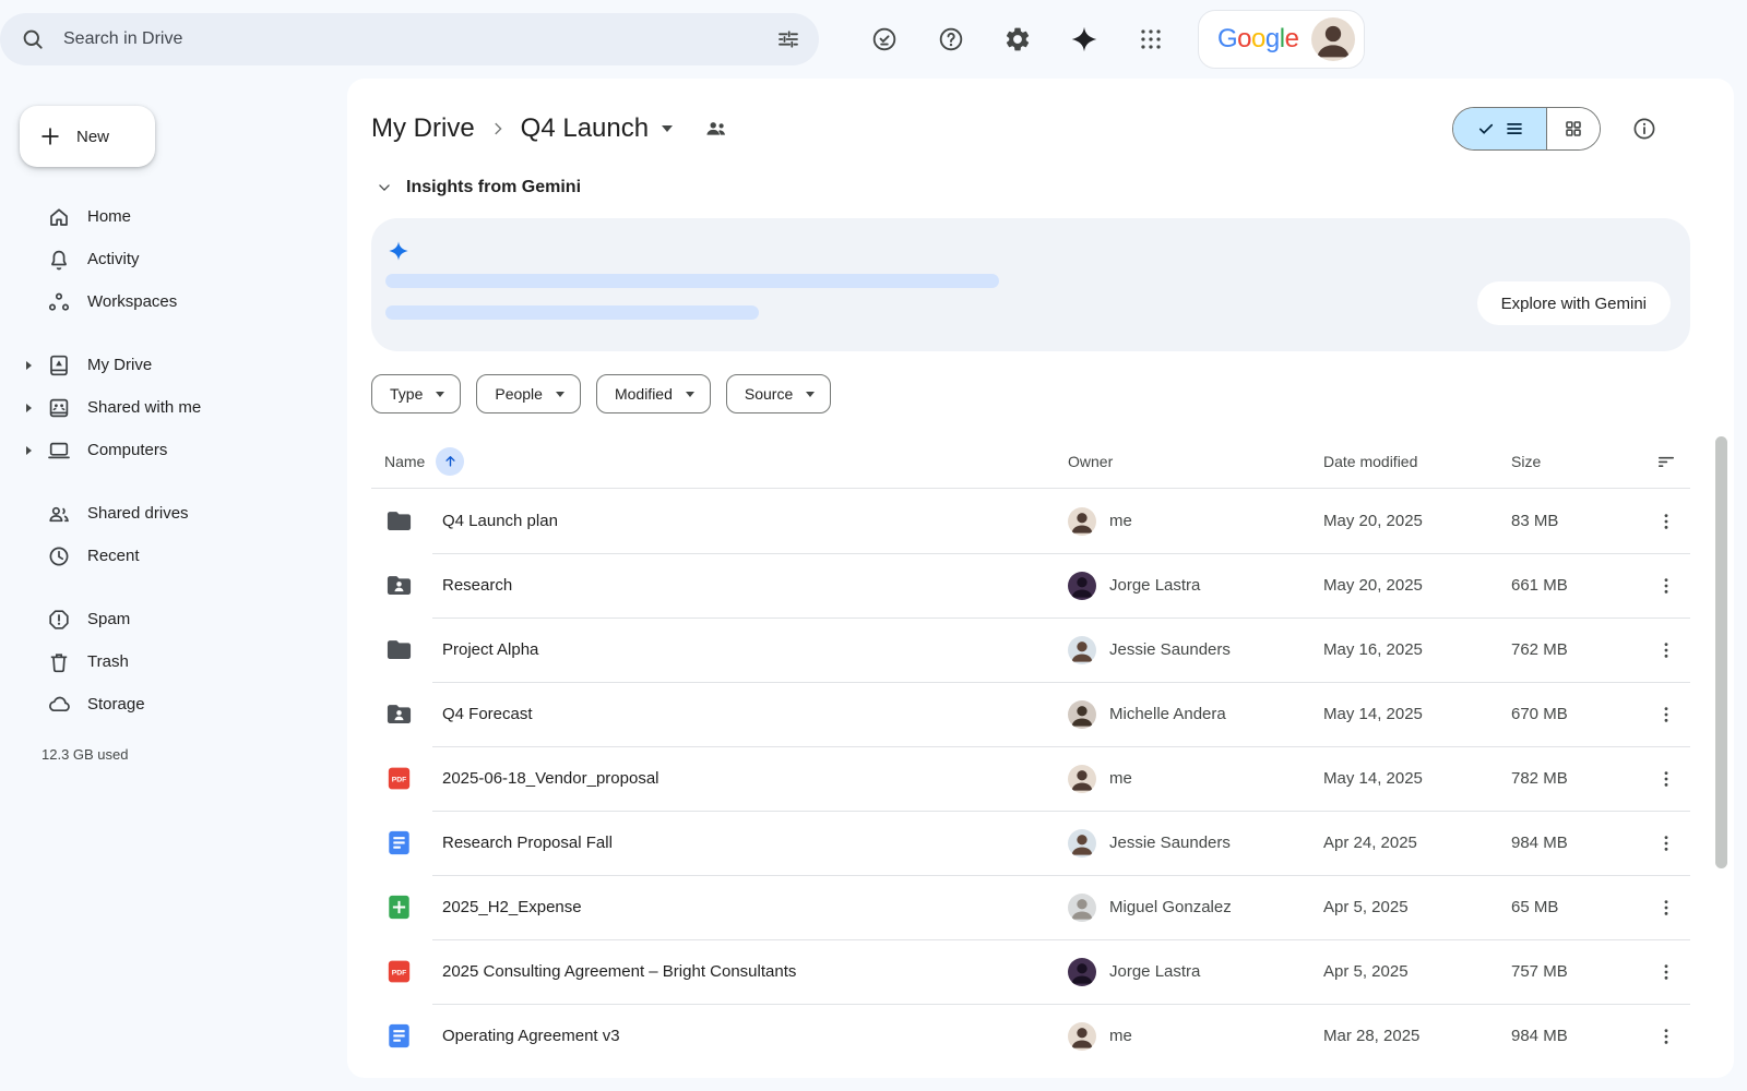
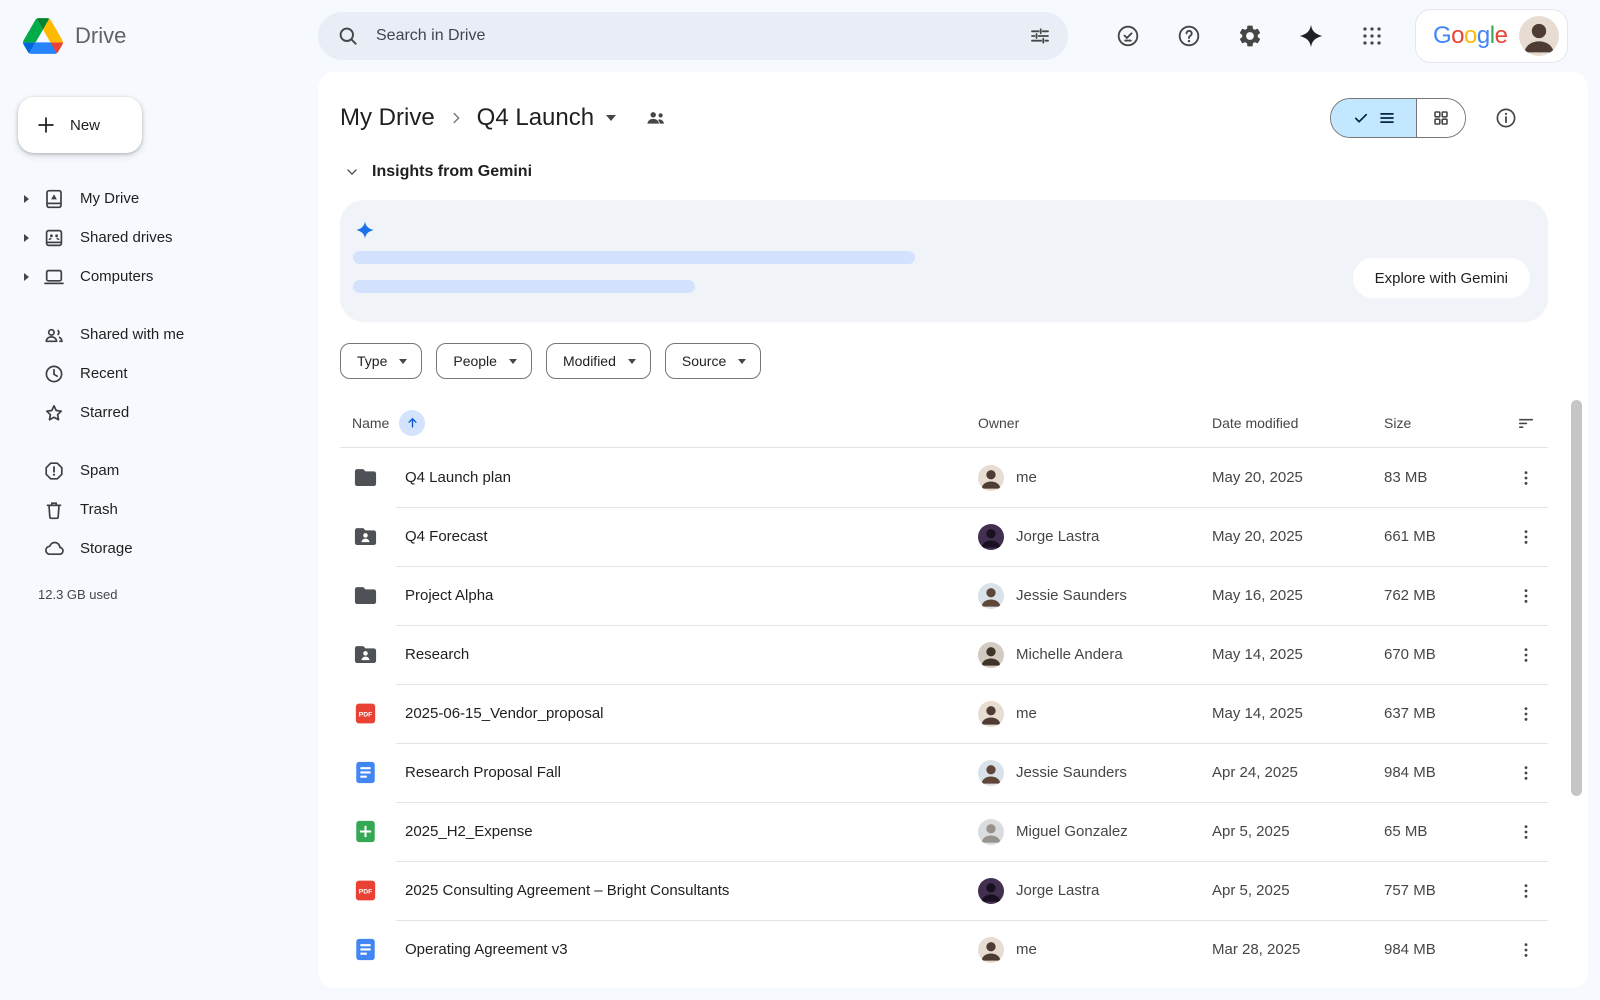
+ Drive
  Search in Drive
  G
  o
  o
  g
  l
  e
  New
- Home
- Activity
- Workspaces
  My Drive
- Shared with me
+ Shared drives
  Computers
- Shared drives
+ Shared with me
  Recent
+ Starred
  Spam
  Trash
  Storage
  12.3 GB used
  My Drive
  Q4 Launch
  Insights from Gemini
  Explore with Gemini
  Type
  People
  Modified
  Source
  Name
  Owner
  Date modified
  Size
  Q4 Launch plan
  me
  May 20, 2025
  83 MB
- Research
+ Q4 Forecast
  Jorge Lastra
  May 20, 2025
  661 MB
  Project Alpha
  Jessie Saunders
  May 16, 2025
  762 MB
- Q4 Forecast
+ Research
  Michelle Andera
  May 14, 2025
  670 MB
- 2025-06-18_Vendor_proposal
+ 2025-06-15_Vendor_proposal
  me
  May 14, 2025
- 782 MB
+ 637 MB
  Research Proposal Fall
  Jessie Saunders
  Apr 24, 2025
  984 MB
  2025_H2_Expense
  Miguel Gonzalez
  Apr 5, 2025
  65 MB
  2025 Consulting Agreement – Bright Consultants
  Jorge Lastra
  Apr 5, 2025
  757 MB
  Operating Agreement v3
  me
  Mar 28, 2025
  984 MB
